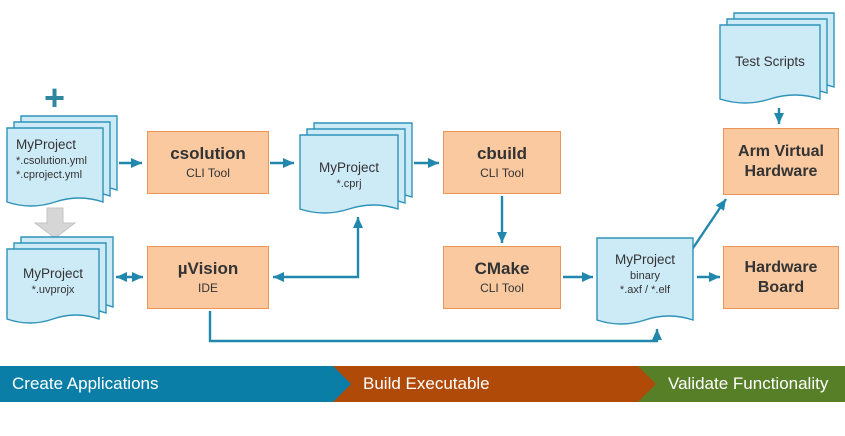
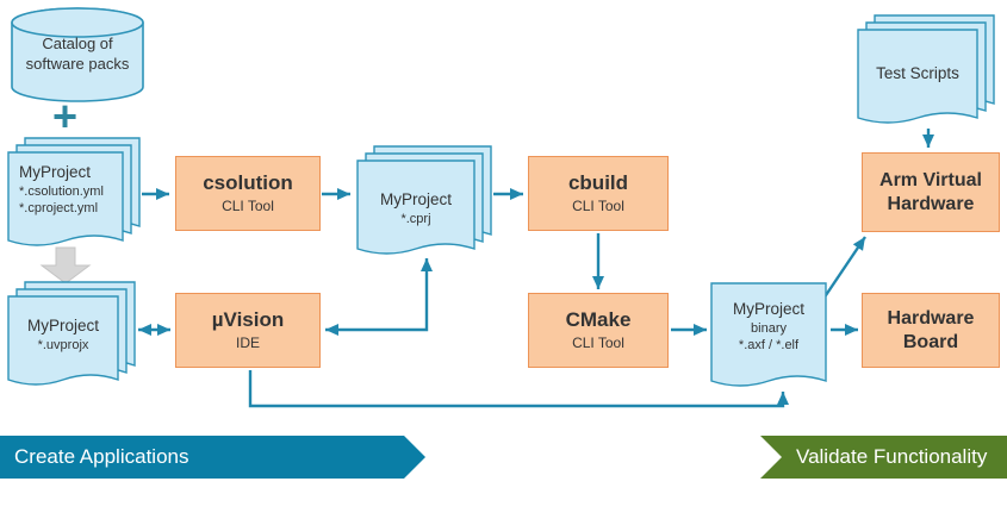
+ Catalog of
+ software packs
  +
  MyProject
  *.csolution.yml
  *.cproject.yml
  MyProject
  *.uvprojx
  csolution
  CLI Tool
  MyProject
  *.cprj
  cbuild
  CLI Tool
  µVision
  IDE
  CMake
  CLI Tool
  MyProject
  binary
  *.axf / *.elf
  Test Scripts
  Arm Virtual
  Hardware
  Hardware
  Board
  Create Applications
- Build Executable
  Validate Functionality
